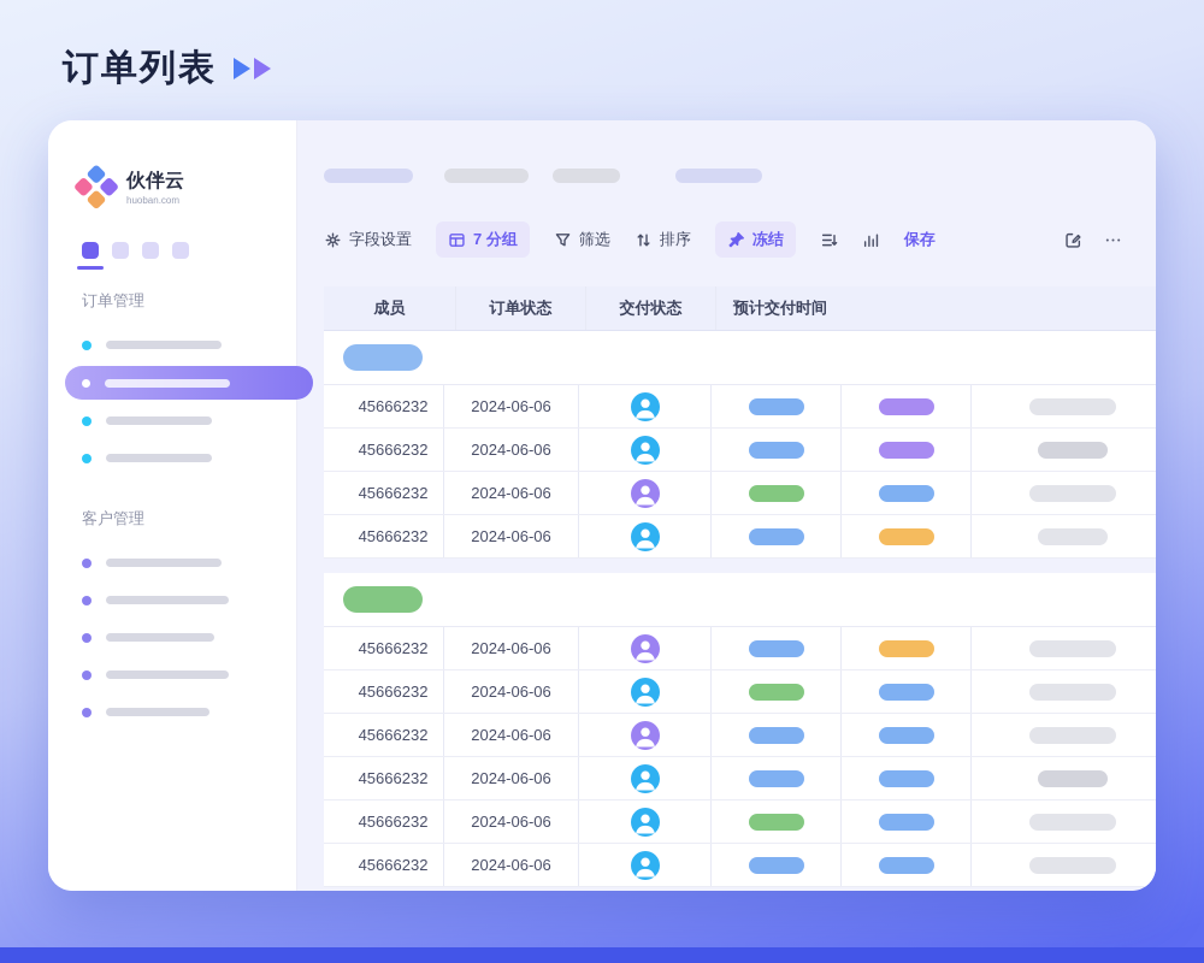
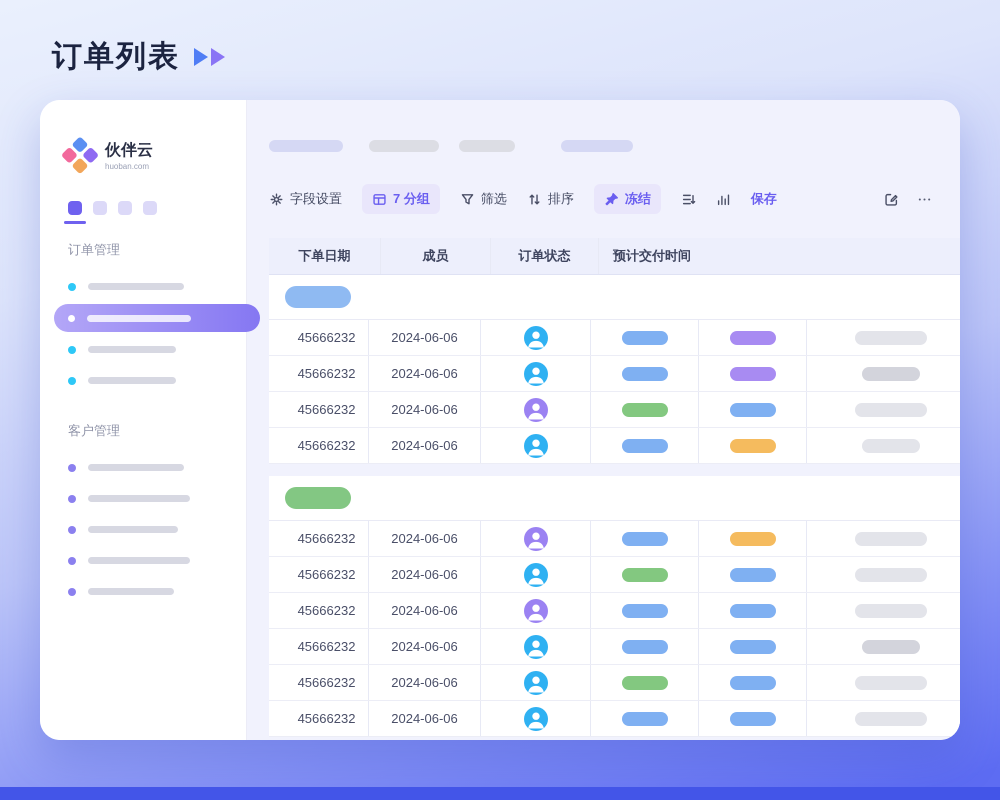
  订单列表
  伙伴云
  huoban.com
  订单管理
  客户管理
  字段设置
  7 分组
  筛选
  排序
  冻结
  保存
+ 下单日期
  成员
  订单状态
- 交付状态
  预计交付时间
  45666232
  2024-06-06
  45666232
  2024-06-06
  45666232
  2024-06-06
  45666232
  2024-06-06
  45666232
  2024-06-06
  45666232
  2024-06-06
  45666232
  2024-06-06
  45666232
  2024-06-06
  45666232
  2024-06-06
  45666232
  2024-06-06
